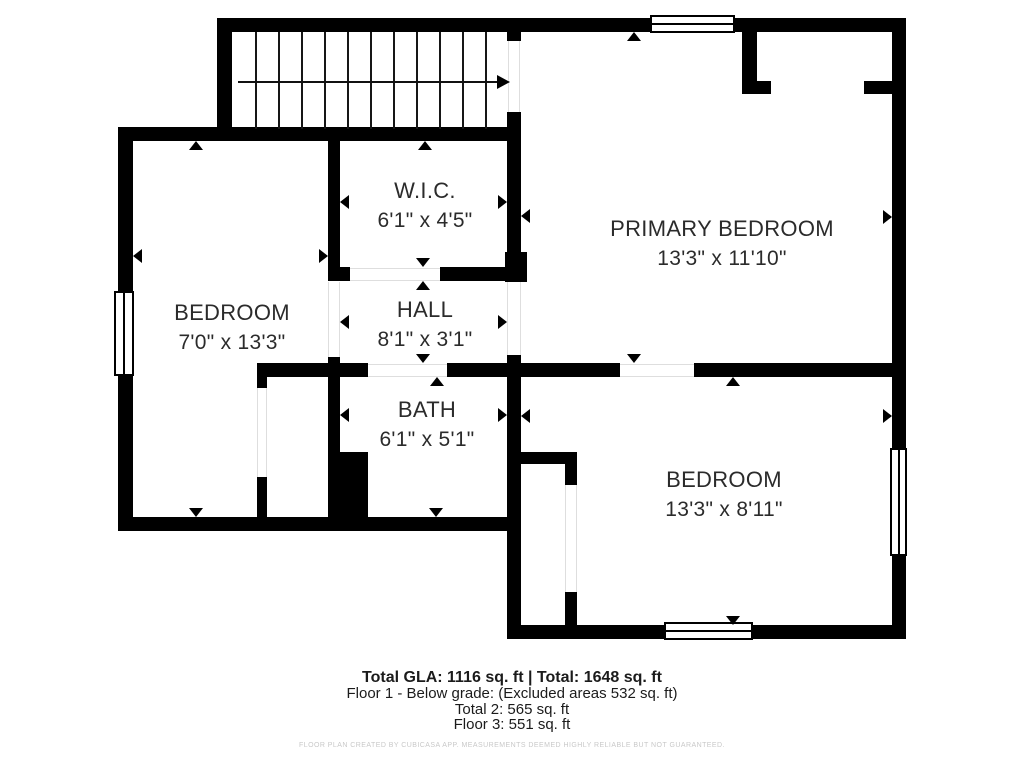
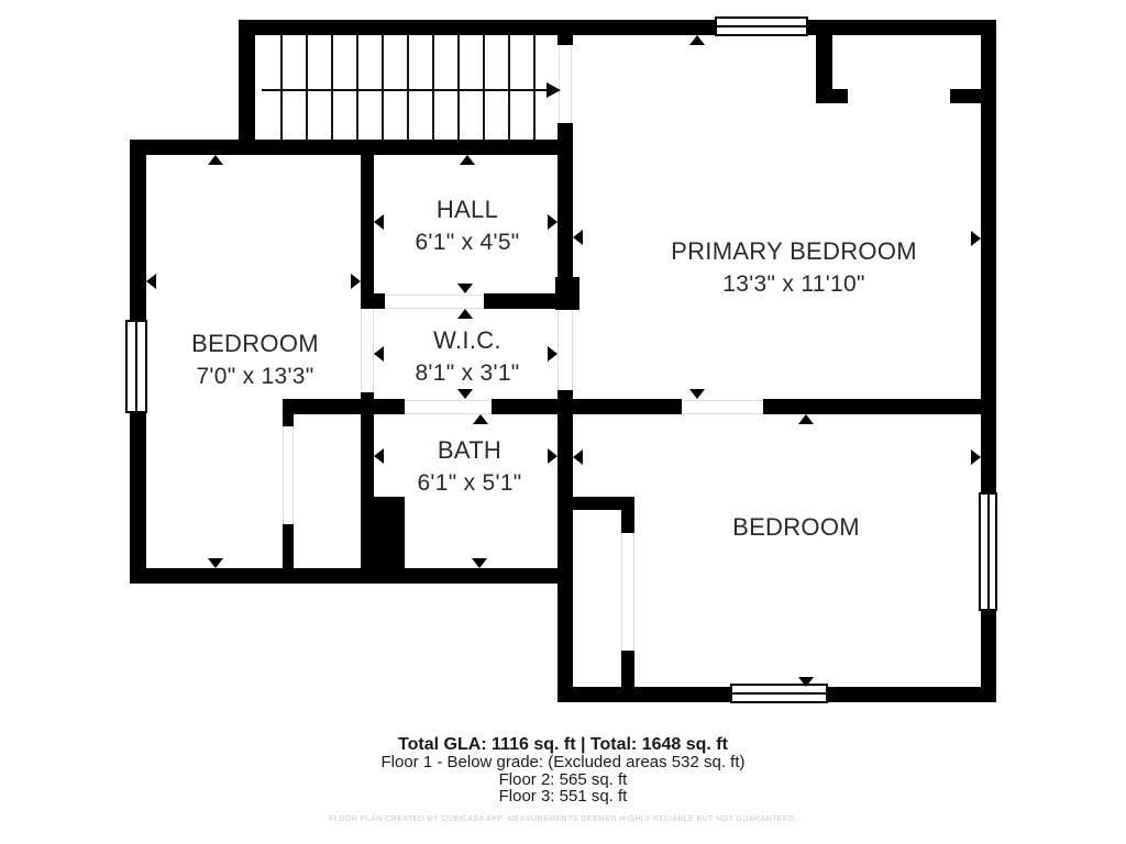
- W.I.C.
+ HALL
  6'1" x 4'5"
  PRIMARY BEDROOM
  13'3" x 11'10"
  BEDROOM
  7'0" x 13'3"
- HALL
+ W.I.C.
  8'1" x 3'1"
  BATH
  6'1" x 5'1"
  BEDROOM
- 13'3" x 8'11"
  Total GLA: 1116 sq. ft | Total: 1648 sq. ft
  Floor 1 - Below grade: (Excluded areas 532 sq. ft)
- Total 2: 565 sq. ft
+ Floor 2: 565 sq. ft
  Floor 3: 551 sq. ft
